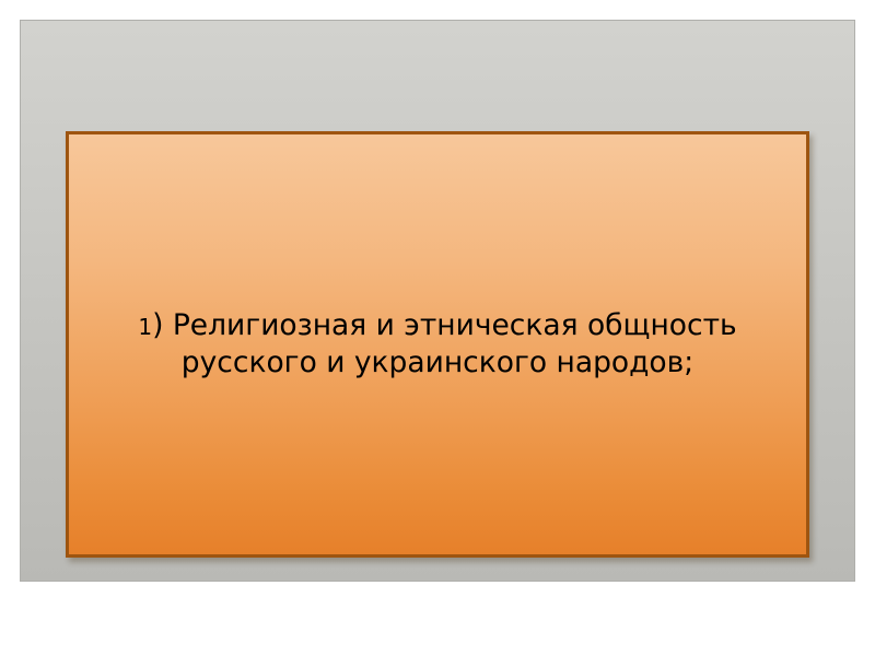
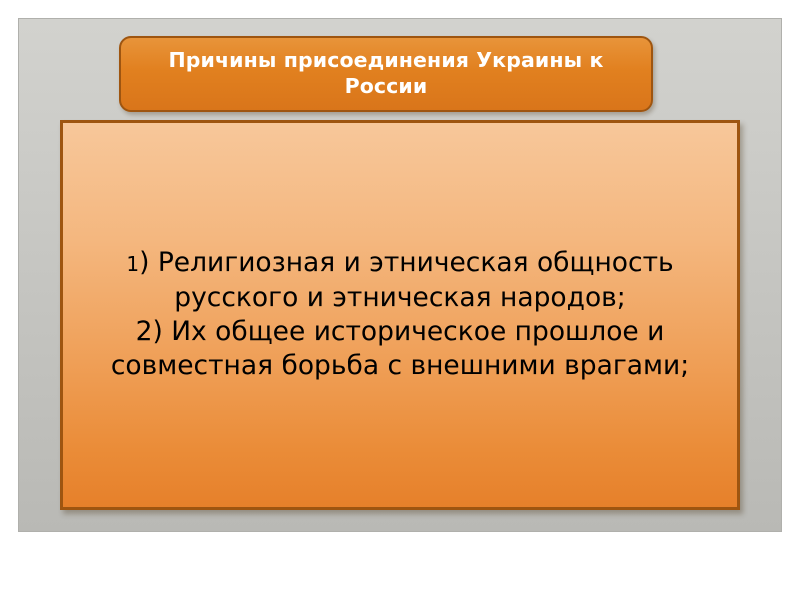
+ Причины присоединения Украины к России
- 1) Религиозная и этническая общность русского и украинского народов;
+ 1) Религиозная и этническая общность русского и этническая народов;
+ 2) Их общее историческое прошлое и совместная борьба с внешними врагами;
